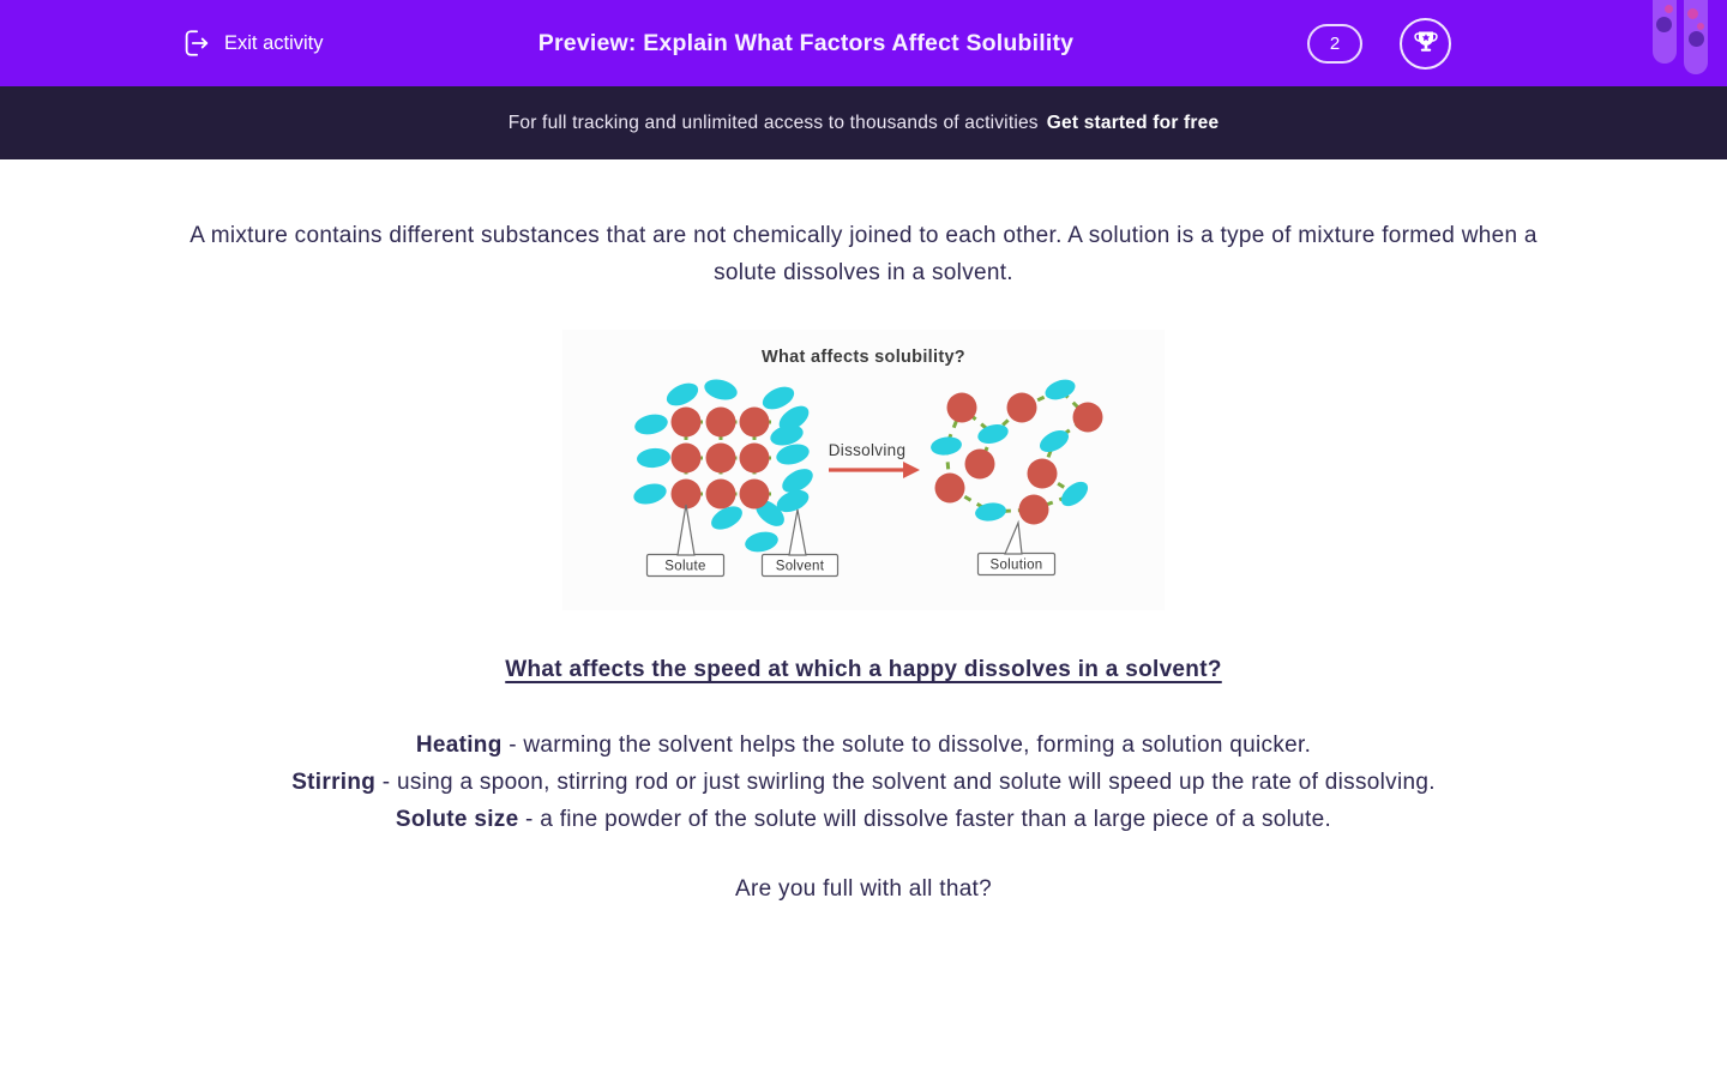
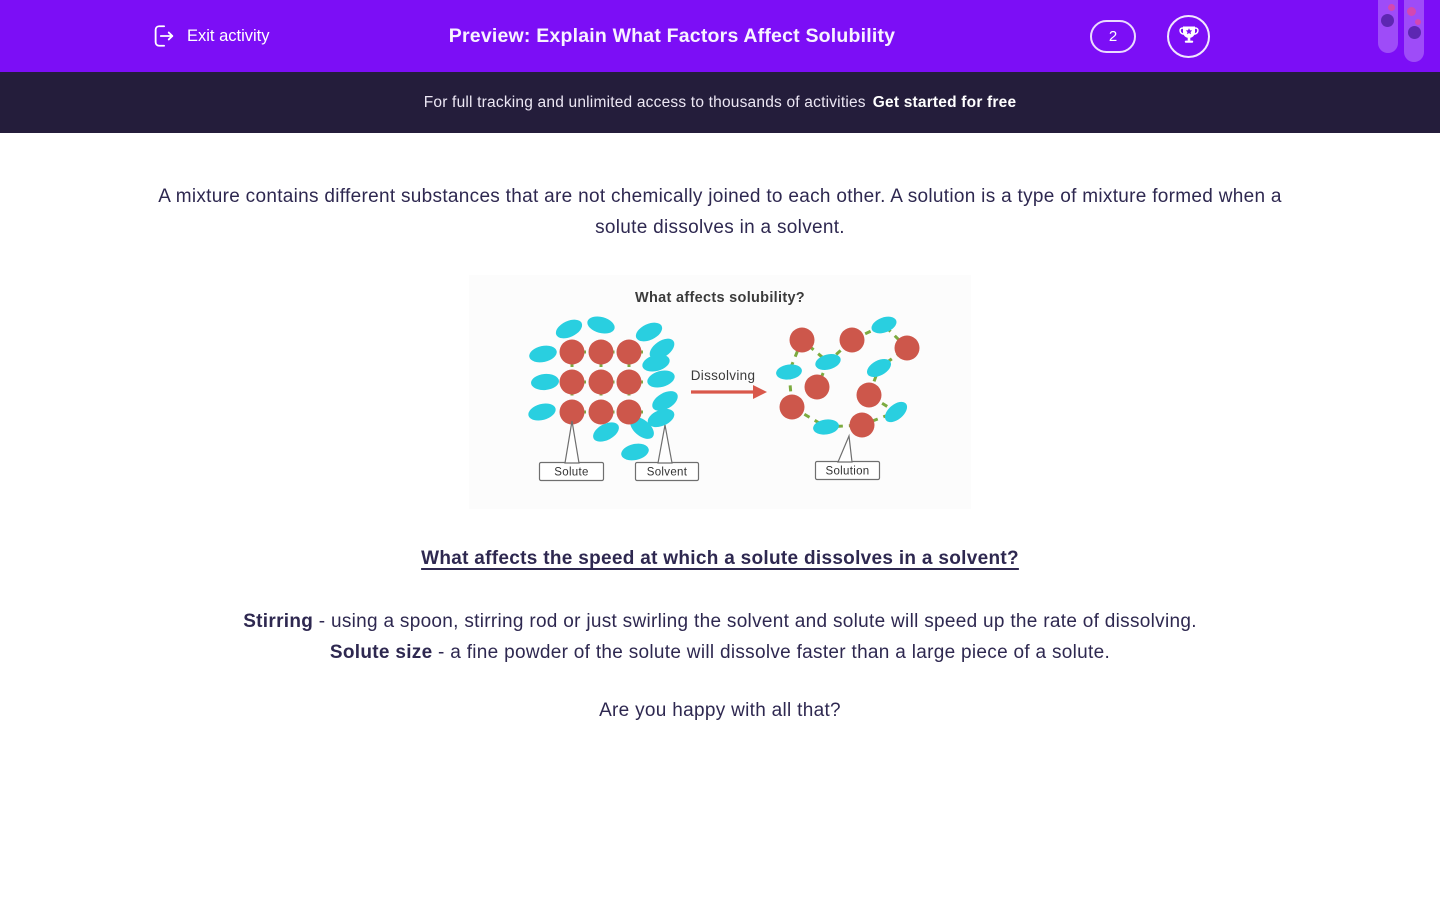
  Exit activity
  Preview: Explain What Factors Affect Solubility
  2
  For full tracking and unlimited access to thousands of activities
  Get started for free
  A mixture contains different substances that are not chemically joined to each other. A solution is a type of mixture formed when a solute dissolves in a solvent.
  What affects solubility?
  Dissolving
  Solute
  Solvent
  Solution
- What affects the speed at which a happy dissolves in a solvent?
+ What affects the speed at which a solute dissolves in a solvent?
- Heating - warming the solvent helps the solute to dissolve, forming a solution quicker.
  Stirring - using a spoon, stirring rod or just swirling the solvent and solute will speed up the rate of dissolving.
  Solute size - a fine powder of the solute will dissolve faster than a large piece of a solute.
- Are you full with all that?
+ Are you happy with all that?
